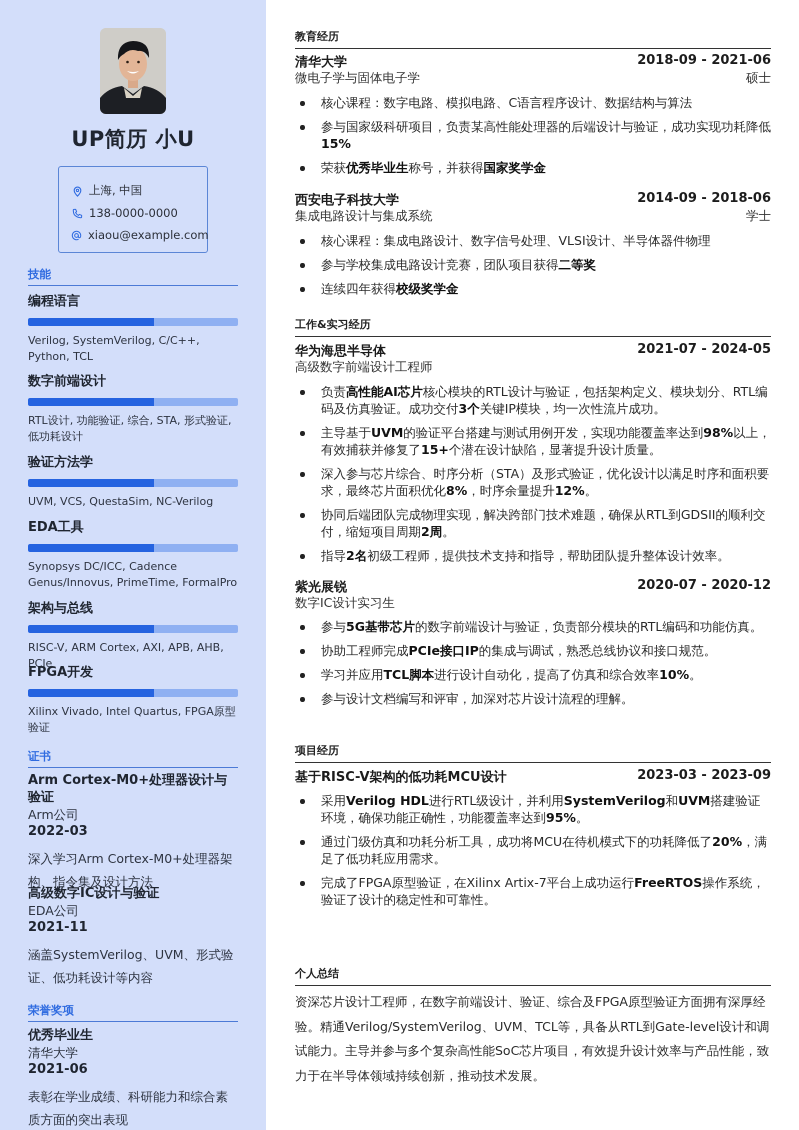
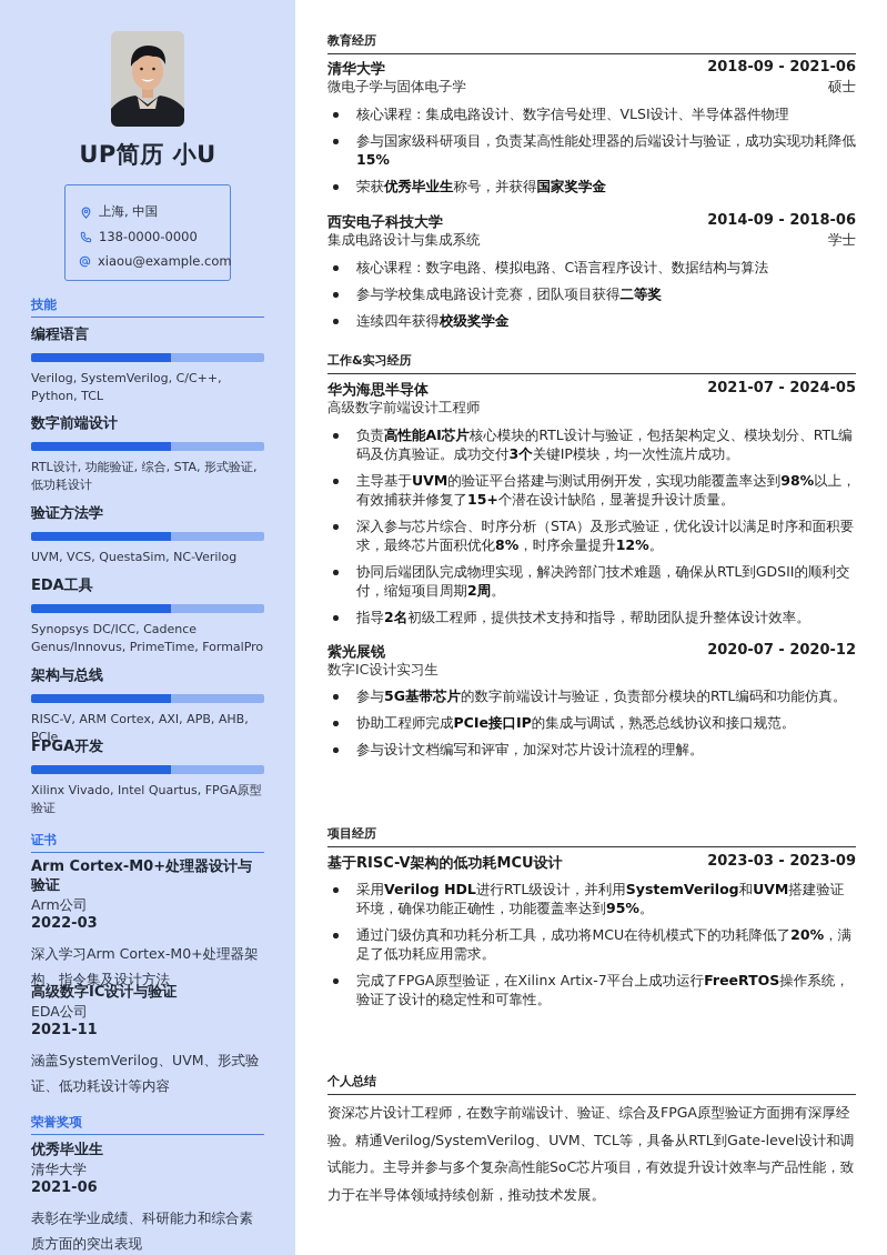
  UP简历 小U
  上海, 中国
  138-0000-0000
  xiaou@example.com
  技能
  编程语言
  Verilog, SystemVerilog, C/C++, Python, TCL
  数字前端设计
  RTL设计, 功能验证, 综合, STA, 形式验证, 低功耗设计
  验证方法学
  UVM, VCS, QuestaSim, NC-Verilog
  EDA工具
  Synopsys DC/ICC, Cadence Genus/Innovus, PrimeTime, FormalPro
  架构与总线
  RISC-V, ARM Cortex, AXI, APB, AHB, PCIe
  FPGA开发
  Xilinx Vivado, Intel Quartus, FPGA原型验证
  证书
  Arm Cortex-M0+处理器设计与验证
  Arm公司
  2022-03
  深入学习Arm Cortex-M0+处理器架构、指令集及设计方法
  高级数字IC设计与验证
  EDA公司
  2021-11
  涵盖SystemVerilog、UVM、形式验证、低功耗设计等内容
  荣誉奖项
  优秀毕业生
  清华大学
  2021-06
  表彰在学业成绩、科研能力和综合素质方面的突出表现
  教育经历
  清华大学
  2018-09 - 2021-06
  微电子学与固体电子学
  硕士
- 核心课程：数字电路、模拟电路、C语言程序设计、数据结构与算法
+ 核心课程：集成电路设计、数字信号处理、VLSI设计、半导体器件物理
  参与国家级科研项目，负责某高性能处理器的后端设计与验证，成功实现功耗降低15%
  荣获优秀毕业生称号，并获得国家奖学金
  西安电子科技大学
  2014-09 - 2018-06
  集成电路设计与集成系统
  学士
- 核心课程：集成电路设计、数字信号处理、VLSI设计、半导体器件物理
+ 核心课程：数字电路、模拟电路、C语言程序设计、数据结构与算法
  参与学校集成电路设计竞赛，团队项目获得二等奖
  连续四年获得校级奖学金
  工作&实习经历
  华为海思半导体
  2021-07 - 2024-05
  高级数字前端设计工程师
  负责高性能AI芯片核心模块的RTL设计与验证，包括架构定义、模块划分、RTL编码及仿真验证。成功交付3个关键IP模块，均一次性流片成功。
  主导基于UVM的验证平台搭建与测试用例开发，实现功能覆盖率达到98%以上，有效捕获并修复了15+个潜在设计缺陷，显著提升设计质量。
  深入参与芯片综合、时序分析（STA）及形式验证，优化设计以满足时序和面积要求，最终芯片面积优化8%，时序余量提升12%。
  协同后端团队完成物理实现，解决跨部门技术难题，确保从RTL到GDSII的顺利交付，缩短项目周期2周。
  指导2名初级工程师，提供技术支持和指导，帮助团队提升整体设计效率。
  紫光展锐
  2020-07 - 2020-12
  数字IC设计实习生
  参与5G基带芯片的数字前端设计与验证，负责部分模块的RTL编码和功能仿真。
  协助工程师完成PCIe接口IP的集成与调试，熟悉总线协议和接口规范。
- 学习并应用TCL脚本进行设计自动化，提高了仿真和综合效率10%。
  参与设计文档编写和评审，加深对芯片设计流程的理解。
  项目经历
  基于RISC-V架构的低功耗MCU设计
  2023-03 - 2023-09
  采用Verilog HDL进行RTL级设计，并利用SystemVerilog和UVM搭建验证环境，确保功能正确性，功能覆盖率达到95%。
  通过门级仿真和功耗分析工具，成功将MCU在待机模式下的功耗降低了20%，满足了低功耗应用需求。
  完成了FPGA原型验证，在Xilinx Artix-7平台上成功运行FreeRTOS操作系统，验证了设计的稳定性和可靠性。
  个人总结
  资深芯片设计工程师，在数字前端设计、验证、综合及FPGA原型验证方面拥有深厚经验。精通Verilog/SystemVerilog、UVM、TCL等，具备从RTL到Gate-level设计和调试能力。主导并参与多个复杂高性能SoC芯片项目，有效提升设计效率与产品性能，致力于在半导体领域持续创新，推动技术发展。
